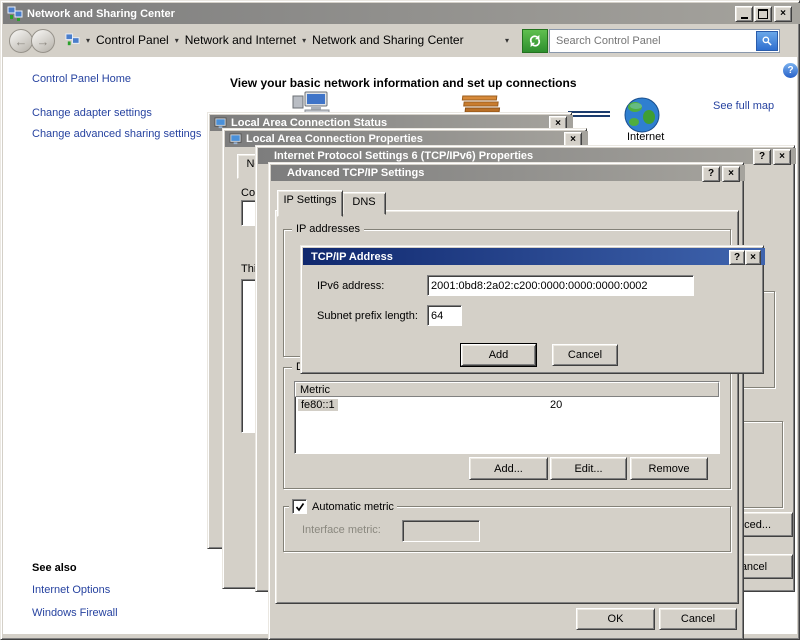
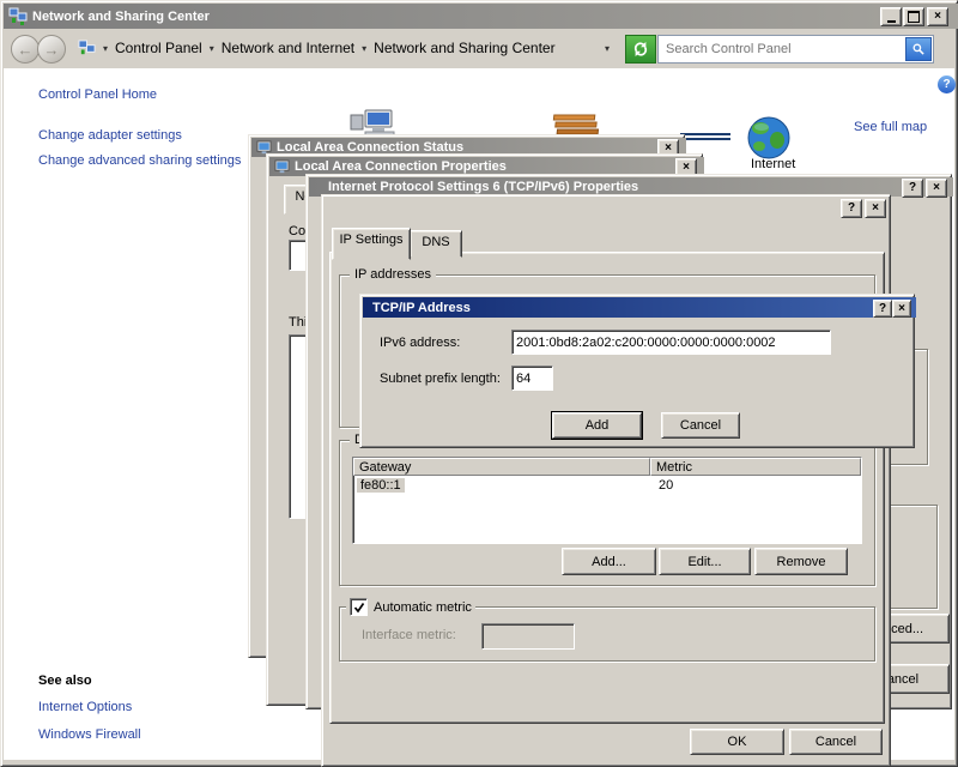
  Network and Sharing Center
  ×
  ←
  →
  ▾
  Control Panel
  ▾
  Network and Internet
  ▾
  Network and Sharing Center
  ▾
  Search Control Panel
  Control Panel Home
  Change adapter settings
  Change advanced sharing settings
- View your basic network information and set up connections
  ?
  Internet
  See full map
  See also
  Internet Options
  Windows Firewall
  Local Area Connection Status
  ×
  Local Area Connection Properties
  ×
  Internet Protocol Settings 6 (TCP/IPv6) Properties
  ?
  ×
- Advanced TCP/IP Settings
  ?
  ×
  IP Settings
  DNS
  IP addresses
+ Gateway
  Metric
  fe80::1
  20
  Add...
  Edit...
  Remove
  Automatic metric
  Interface metric:
  OK
  Cancel
  TCP/IP Address
  ?
  ×
  IPv6 address:
  2001:0bd8:2a02:c200:0000:0000:0000:0002
  Subnet prefix length:
  64
  Add
  Cancel
